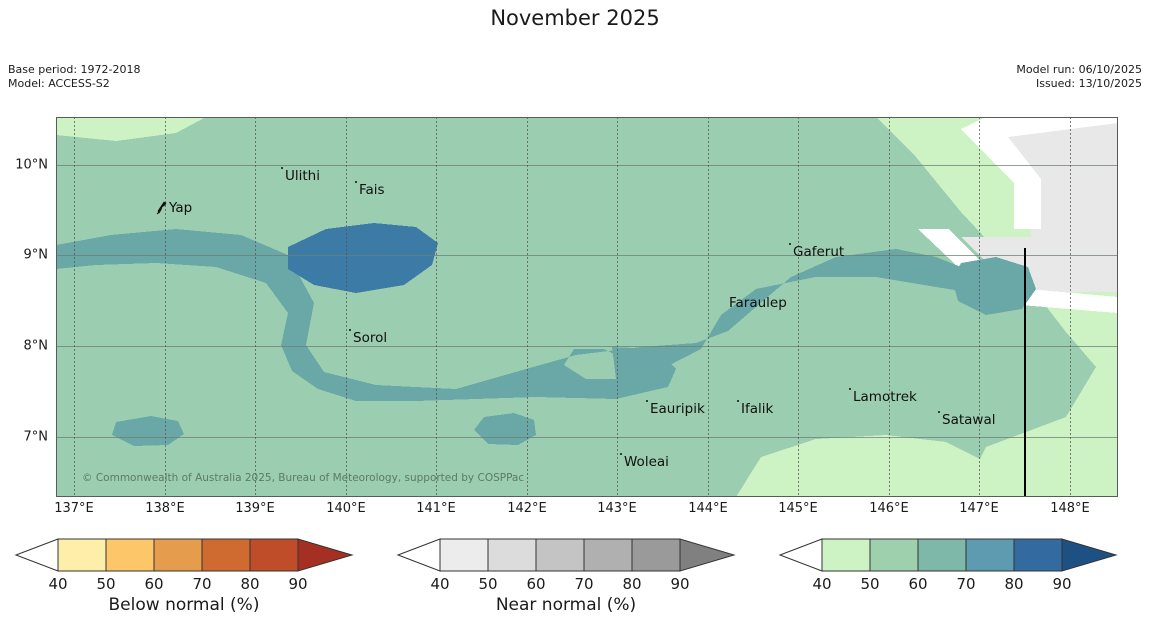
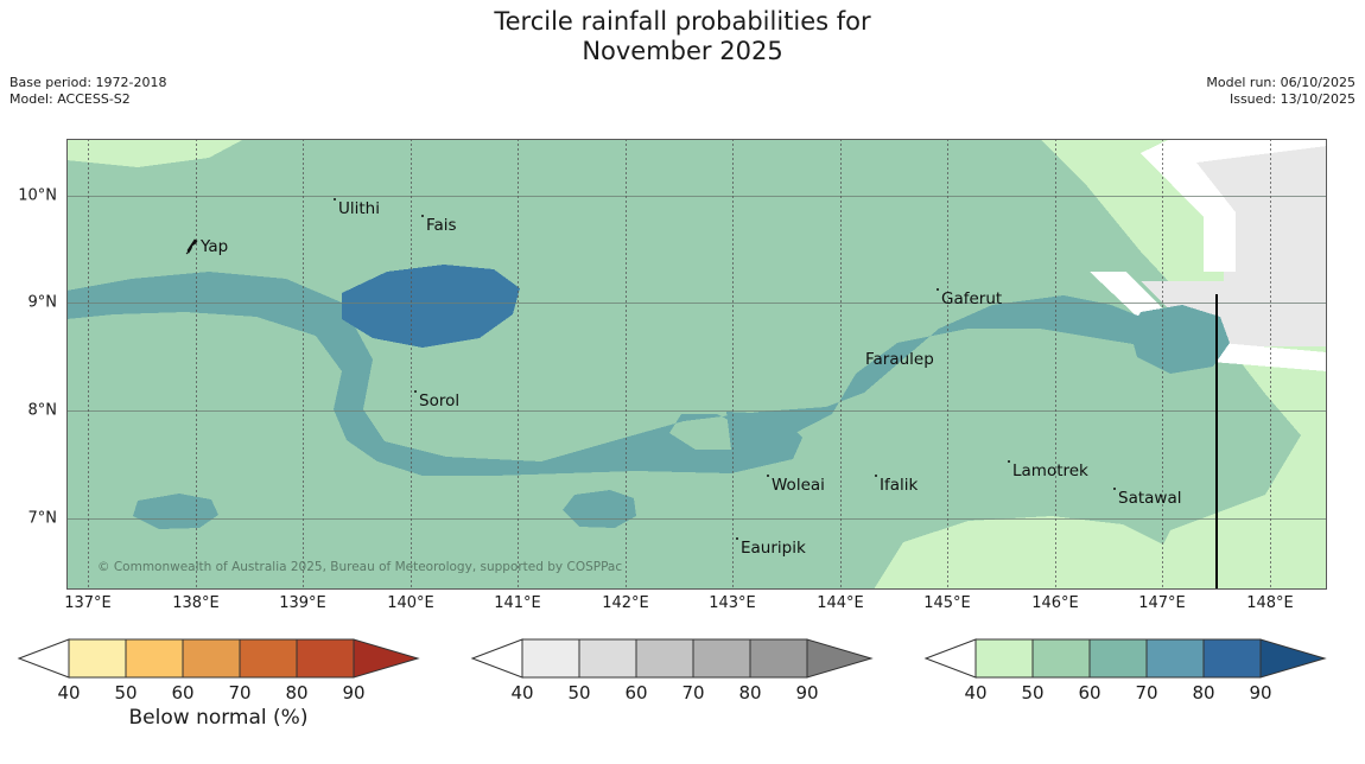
+ Tercile rainfall probabilities for
  November 2025
  Base period: 1972-2018
  Model: ACCESS-S2
  Model run: 06/10/2025
  Issued: 13/10/2025
  Yap
  Ulithi
  Fais
  Sorol
  Gaferut
  Faraulep
- Eauripik
+ Woleai
  Ifalik
  Lamotrek
  Satawal
- Woleai
+ Eauripik
  © Commonwealth of Australia 2025, Bureau of Meteorology, supported by COSPPac
  10°N
  9°N
  8°N
  7°N
  137°E
  138°E
  139°E
  140°E
  141°E
  142°E
  143°E
  144°E
  145°E
  146°E
  147°E
  148°E
  40
  50
  60
  70
  80
  90
  Below normal (%)
  40
  50
  60
  70
  80
  90
- Near normal (%)
  40
  50
  60
  70
  80
  90
